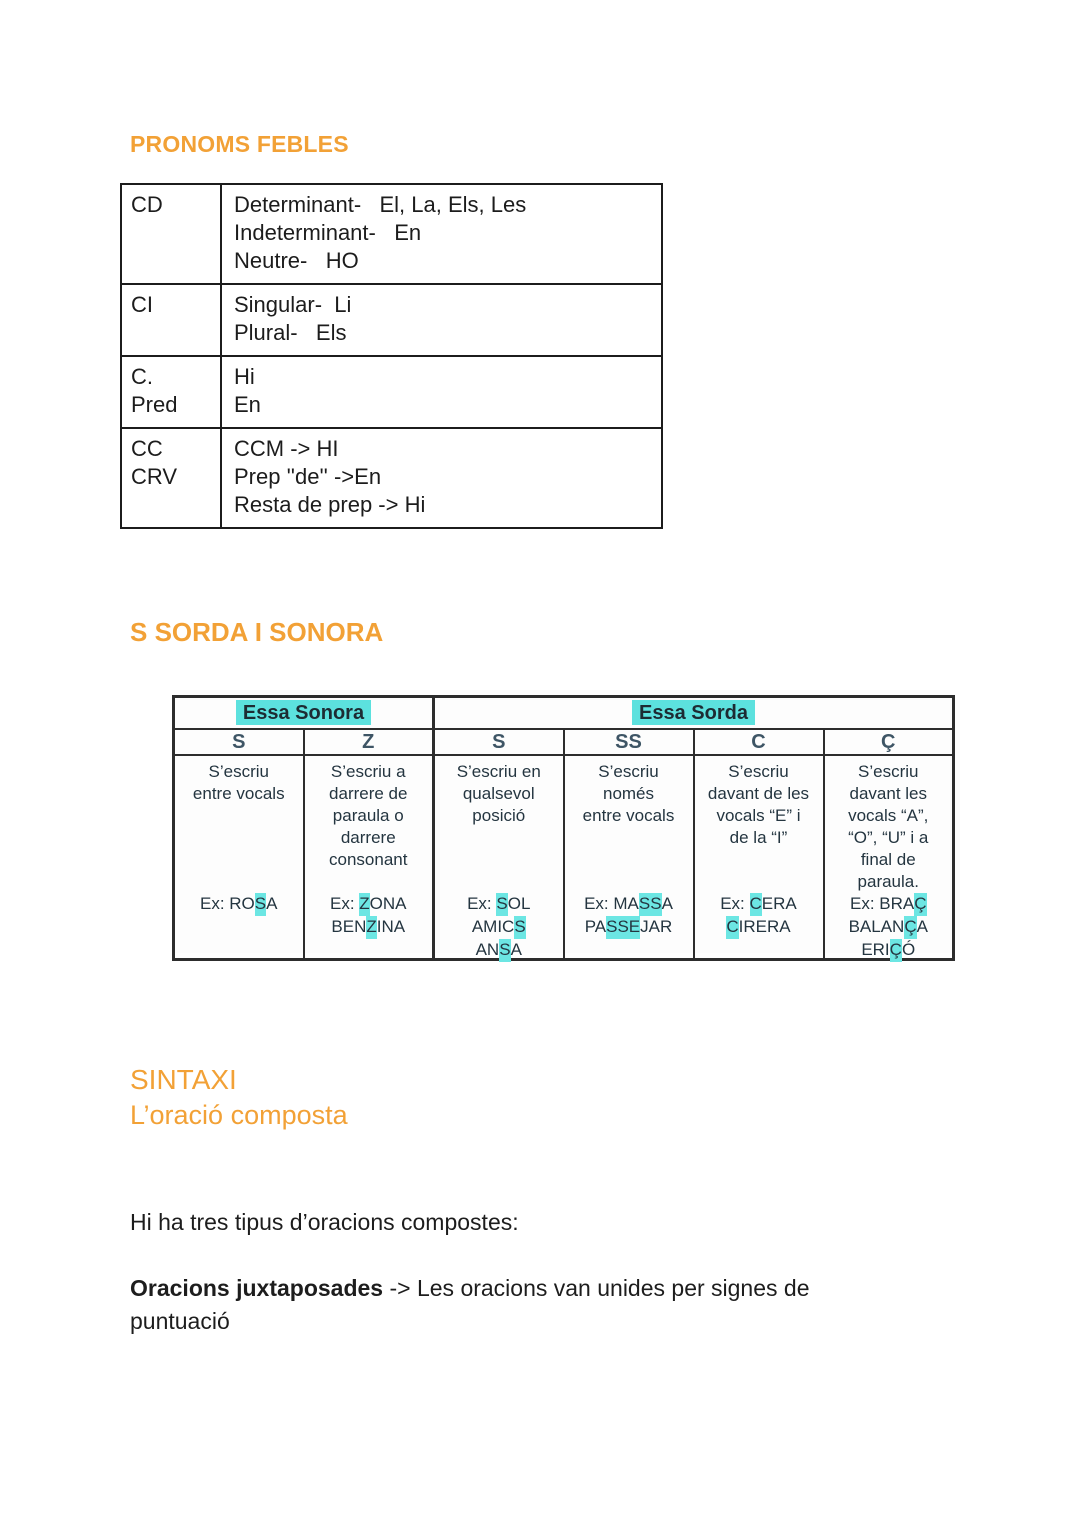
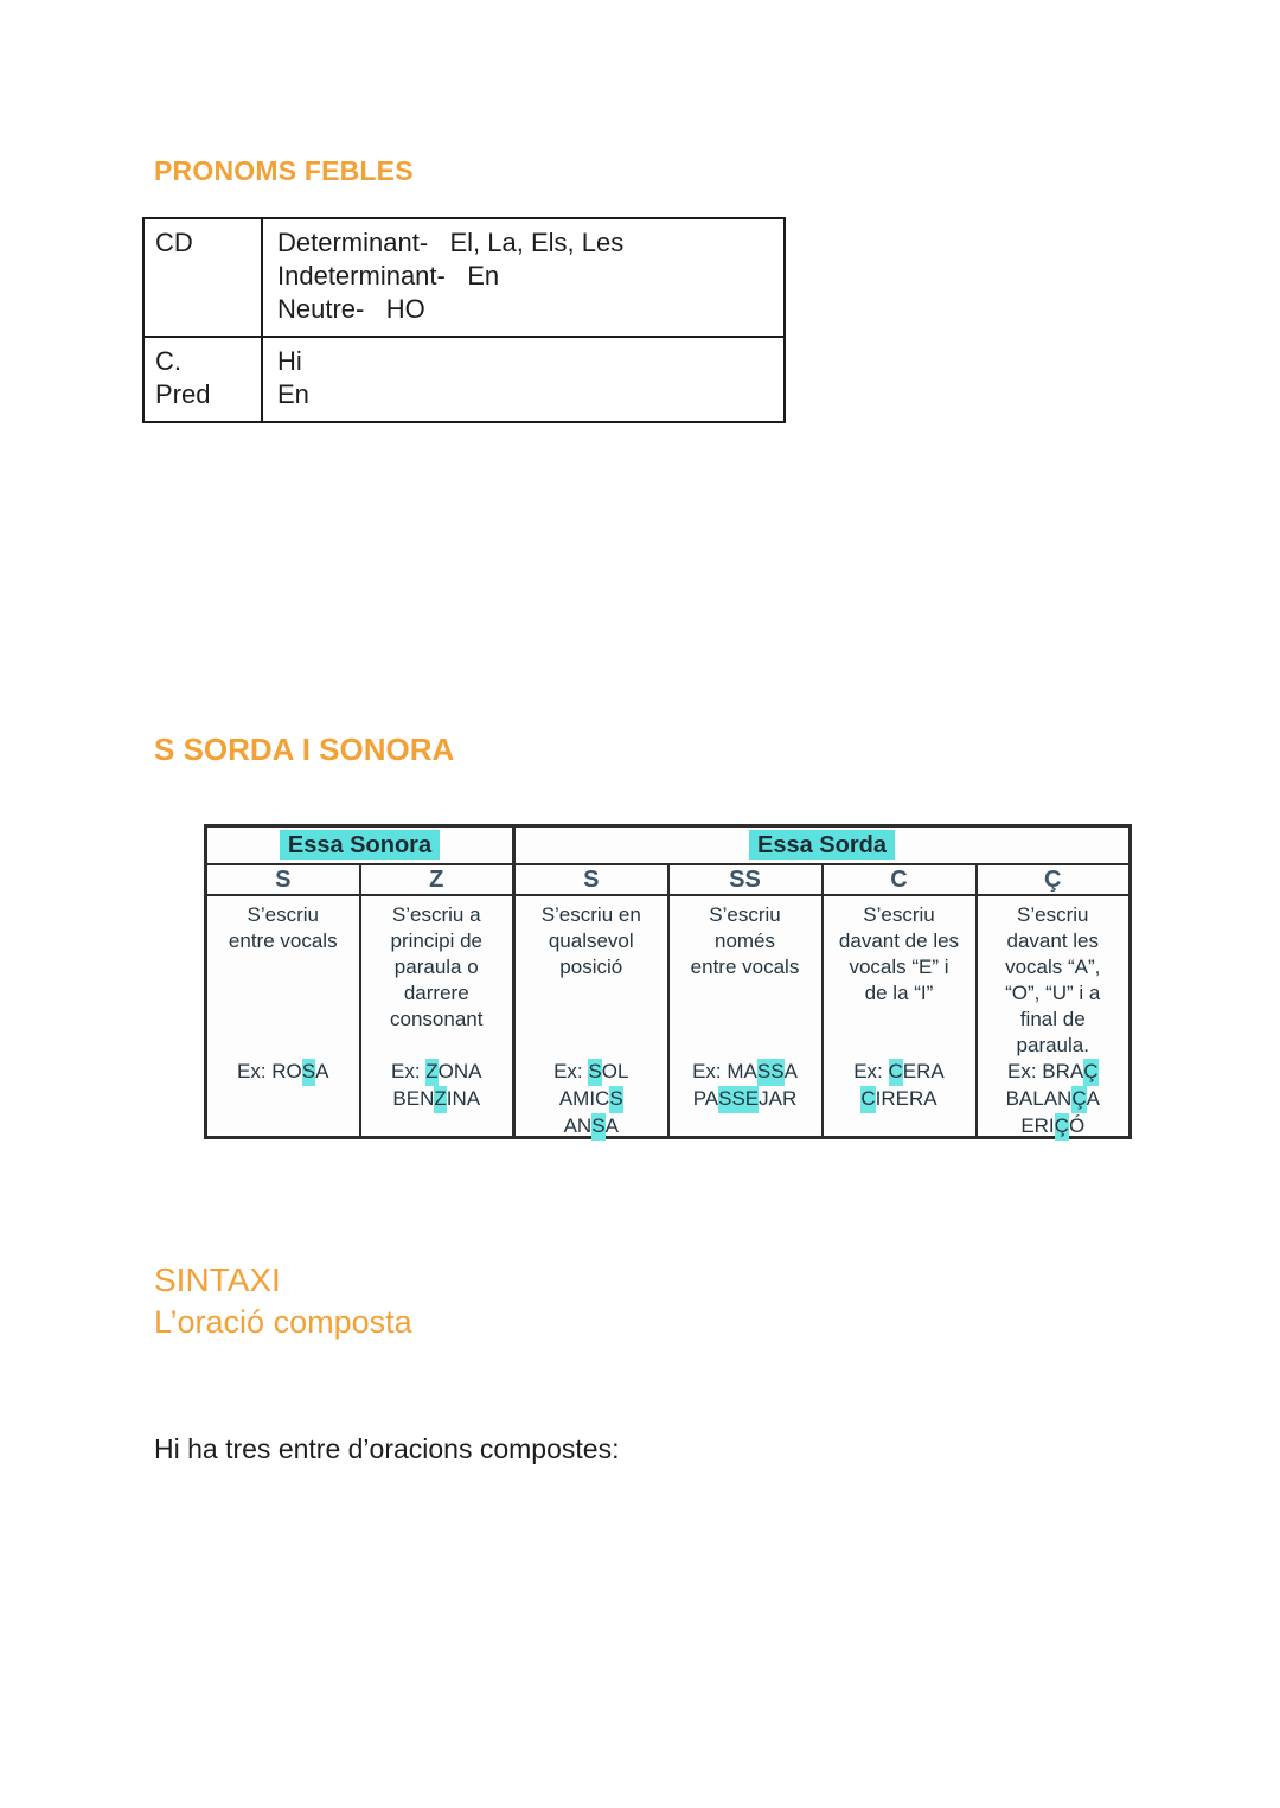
  PRONOMS FEBLES
  CD	Determinant- El, La, Els, Les Indeterminant- En Neutre- HO
- CI	Singular- Li Plural- Els
  C. Pred	Hi En
- CC CRV	CCM -> HI Prep ''de'' ->En Resta de prep -> Hi
  S SORDA I SONORA
  Essa Sonora	Essa Sorda
  S	Z	S	SS	C	Ç
- S’escriu entre vocals Ex: ROSA	S’escriu a darrere de paraula o darrere consonant Ex: ZONA BENZINA	S’escriu en qualsevol posició Ex: SOL AMICS ANSA	S’escriu només entre vocals Ex: MASSA PASSEJAR	S’escriu davant de les vocals “E” i de la “I” Ex: CERA CIRERA	S’escriu davant les vocals “A”, “O”, “U” i a final de paraula. Ex: BRAÇ BALANÇA ERIÇÓ
+ S’escriu entre vocals Ex: ROSA	S’escriu a principi de paraula o darrere consonant Ex: ZONA BENZINA	S’escriu en qualsevol posició Ex: SOL AMICS ANSA	S’escriu només entre vocals Ex: MASSA PASSEJAR	S’escriu davant de les vocals “E” i de la “I” Ex: CERA CIRERA	S’escriu davant les vocals “A”, “O”, “U” i a final de paraula. Ex: BRAÇ BALANÇA ERIÇÓ
  SINTAXI
  L’oració composta
- Hi ha tres tipus d’oracions compostes:
+ Hi ha tres entre d’oracions compostes:
- Oracions juxtaposades -> Les oracions van unides per signes de puntuació
